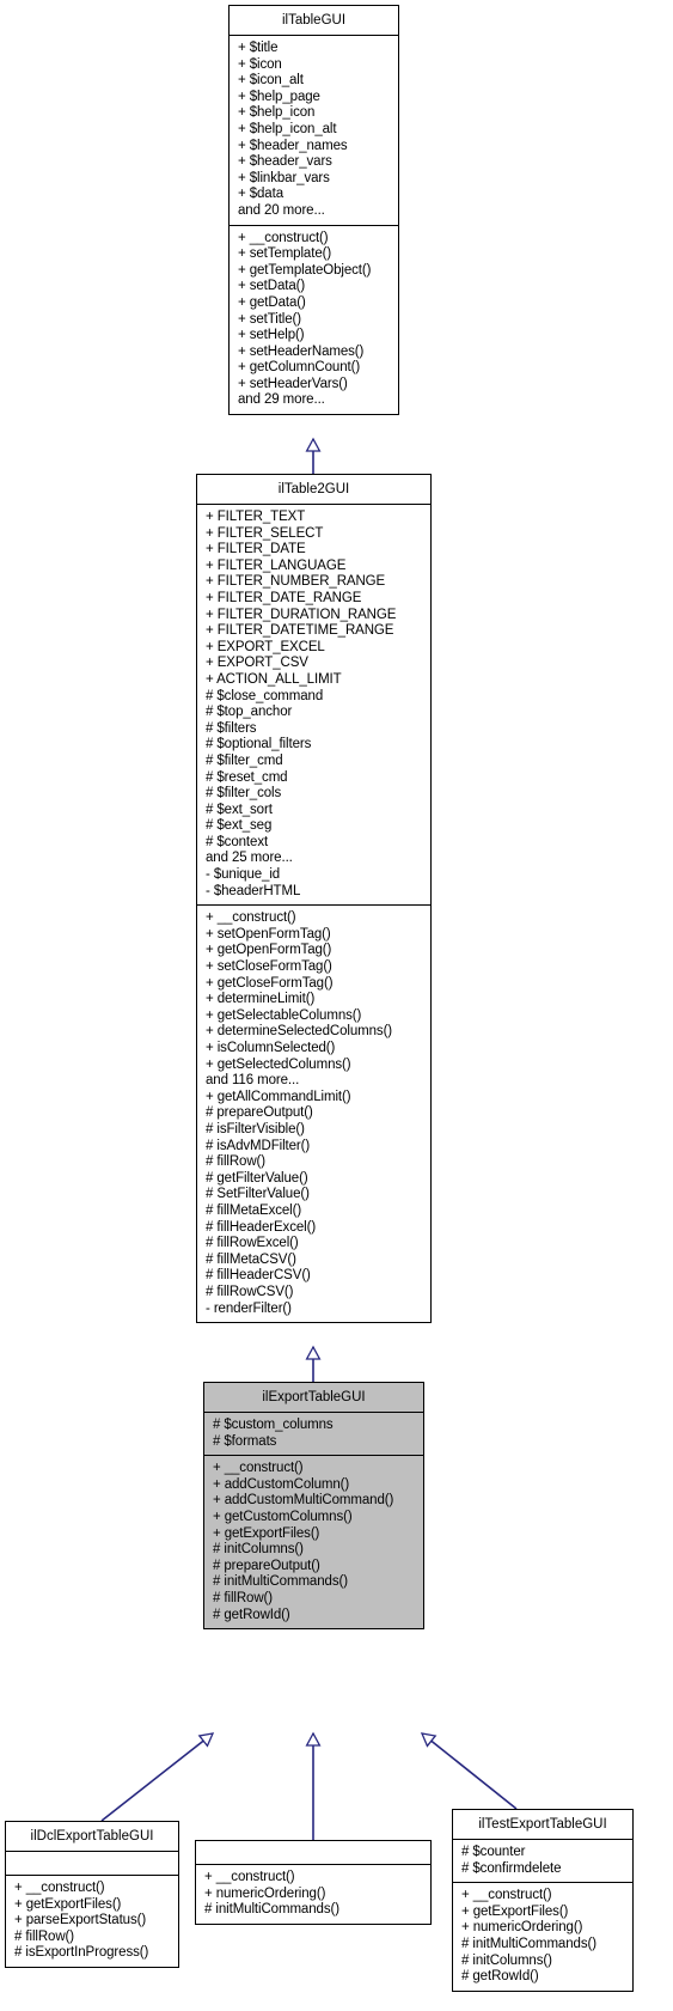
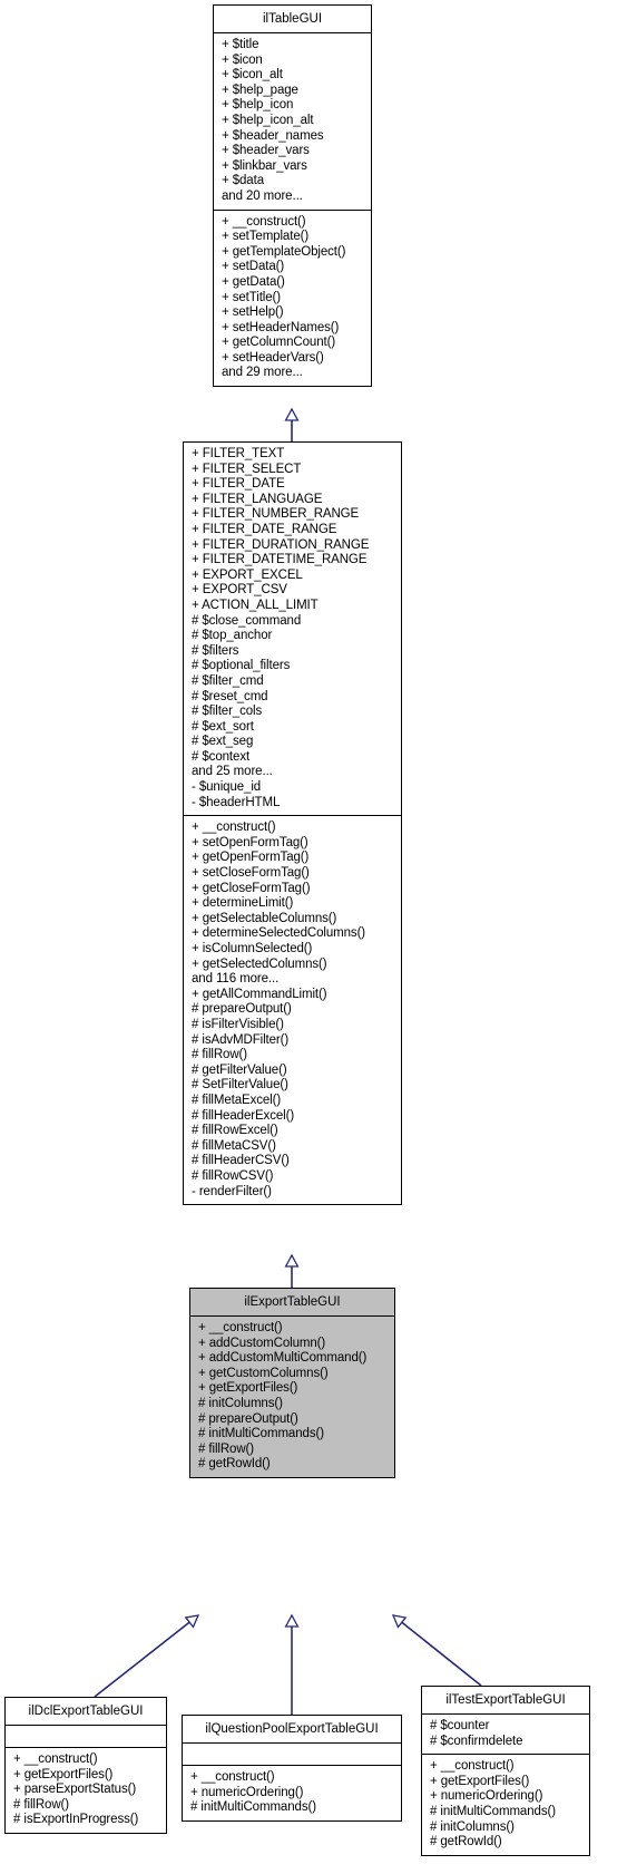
  ilTableGUI
  + $title
  + $icon
  + $icon_alt
  + $help_page
  + $help_icon
  + $help_icon_alt
  + $header_names
  + $header_vars
  + $linkbar_vars
  + $data
  and 20 more...
  + __construct()
  + setTemplate()
  + getTemplateObject()
  + setData()
  + getData()
  + setTitle()
  + setHelp()
  + setHeaderNames()
  + getColumnCount()
  + setHeaderVars()
  and 29 more...
- ilTable2GUI
  + FILTER_TEXT
  + FILTER_SELECT
  + FILTER_DATE
  + FILTER_LANGUAGE
  + FILTER_NUMBER_RANGE
  + FILTER_DATE_RANGE
  + FILTER_DURATION_RANGE
  + FILTER_DATETIME_RANGE
  + EXPORT_EXCEL
  + EXPORT_CSV
  + ACTION_ALL_LIMIT
  # $close_command
  # $top_anchor
  # $filters
  # $optional_filters
  # $filter_cmd
  # $reset_cmd
  # $filter_cols
  # $ext_sort
  # $ext_seg
  # $context
  and 25 more...
  - $unique_id
  - $headerHTML
  + __construct()
  + setOpenFormTag()
  + getOpenFormTag()
  + setCloseFormTag()
  + getCloseFormTag()
  + determineLimit()
  + getSelectableColumns()
  + determineSelectedColumns()
  + isColumnSelected()
  + getSelectedColumns()
  and 116 more...
  + getAllCommandLimit()
  # prepareOutput()
  # isFilterVisible()
  # isAdvMDFilter()
  # fillRow()
  # getFilterValue()
  # SetFilterValue()
  # fillMetaExcel()
  # fillHeaderExcel()
  # fillRowExcel()
  # fillMetaCSV()
  # fillHeaderCSV()
  # fillRowCSV()
  - renderFilter()
  ilExportTableGUI
- # $custom_columns
- # $formats
  + __construct()
  + addCustomColumn()
  + addCustomMultiCommand()
  + getCustomColumns()
  + getExportFiles()
  # initColumns()
  # prepareOutput()
  # initMultiCommands()
  # fillRow()
  # getRowId()
  ilDclExportTableGUI
  + __construct()
  + getExportFiles()
  + parseExportStatus()
  # fillRow()
  # isExportInProgress()
+ ilQuestionPoolExportTableGUI
  + __construct()
  + numericOrdering()
  # initMultiCommands()
  ilTestExportTableGUI
  # $counter
  # $confirmdelete
  + __construct()
  + getExportFiles()
  + numericOrdering()
  # initMultiCommands()
  # initColumns()
  # getRowId()
